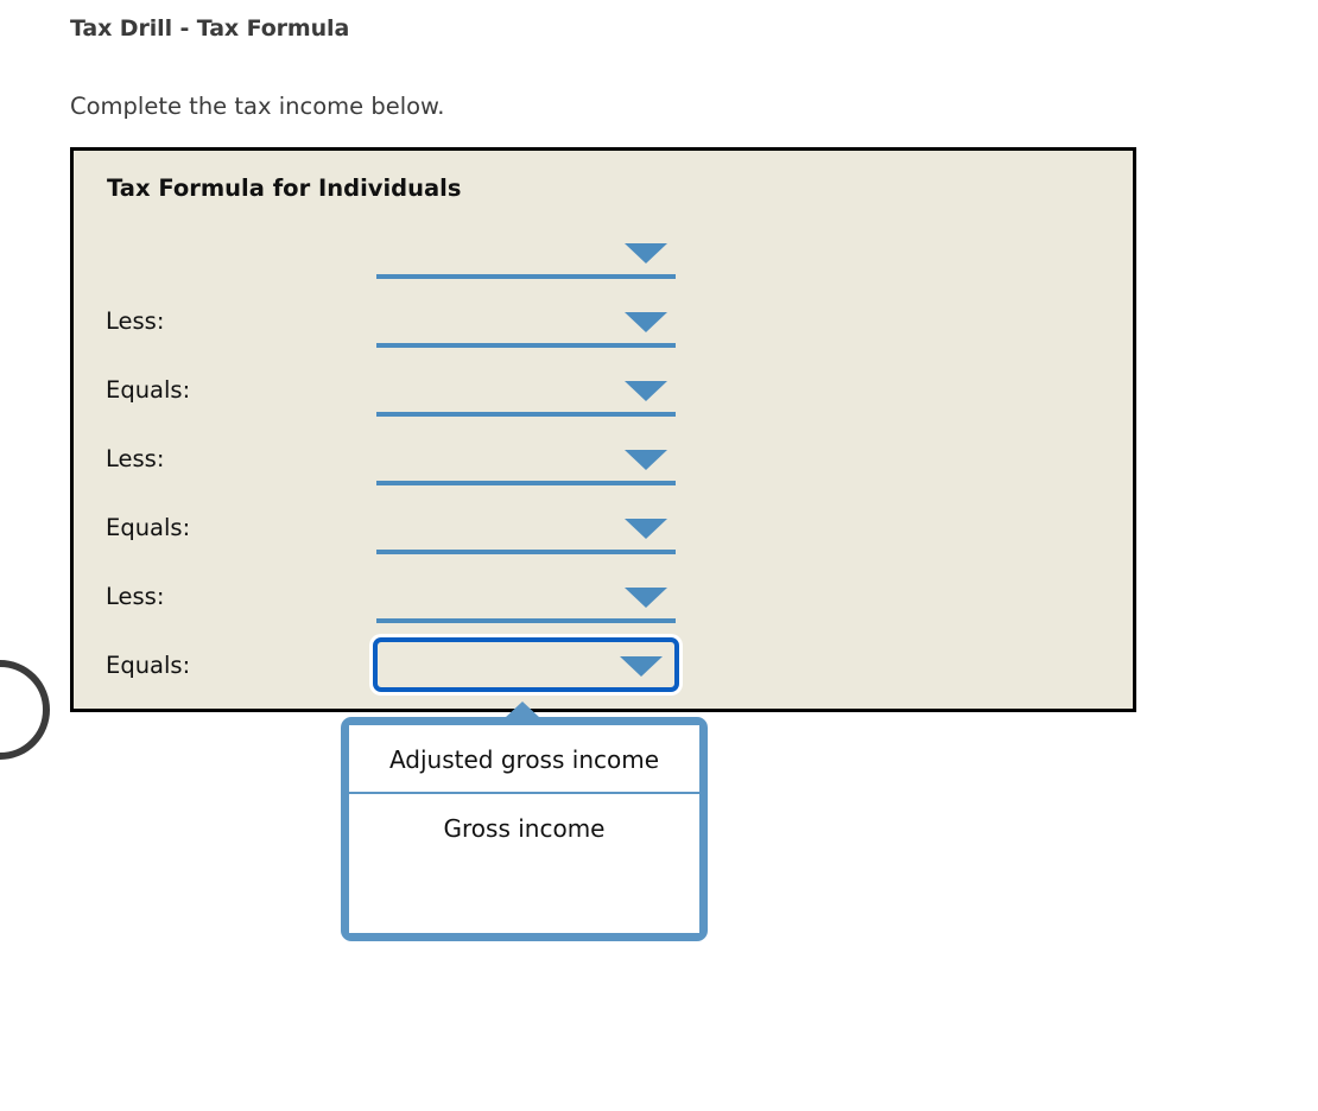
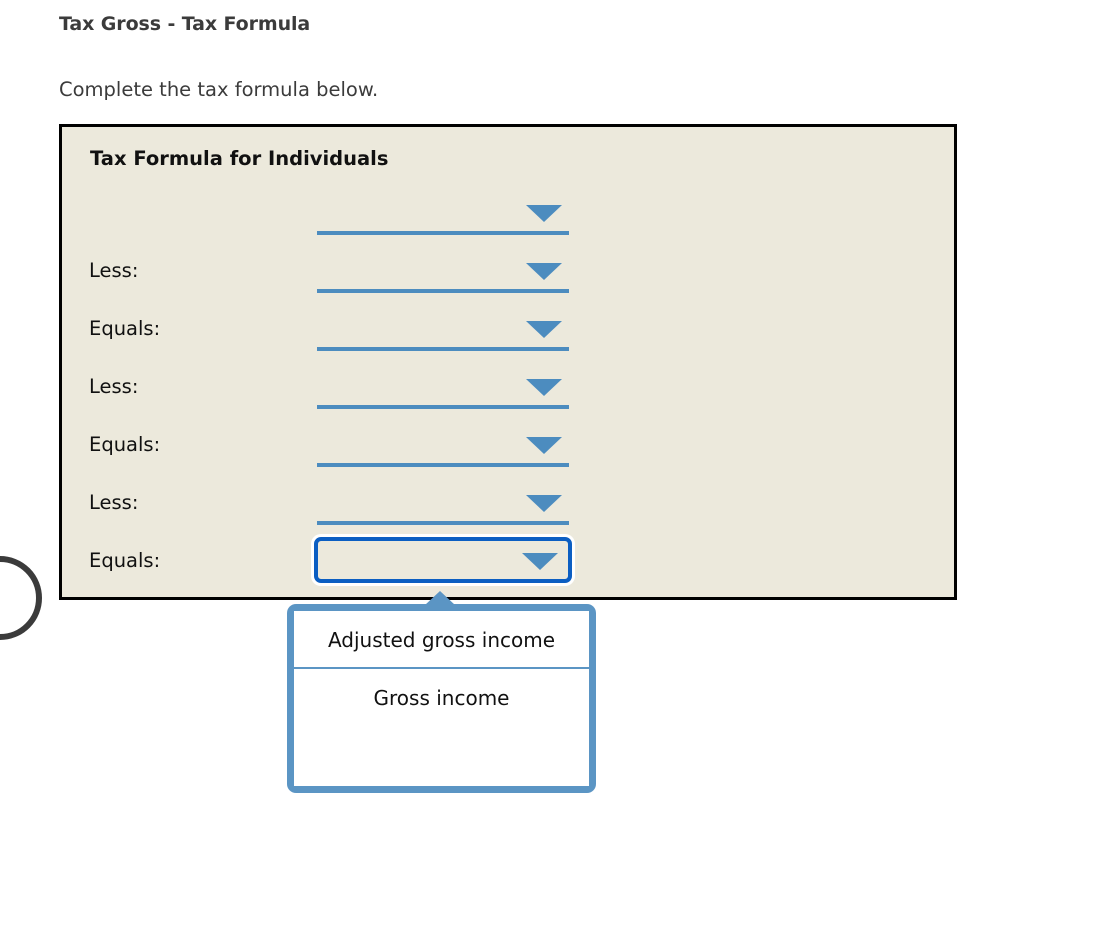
- Tax Drill - Tax Formula
+ Tax Gross - Tax Formula
- Complete the tax income below.
+ Complete the tax formula below.
  Tax Formula for Individuals
  Less:
  Equals:
  Less:
  Equals:
  Less:
  Equals:
  Adjusted gross income
  Gross income
